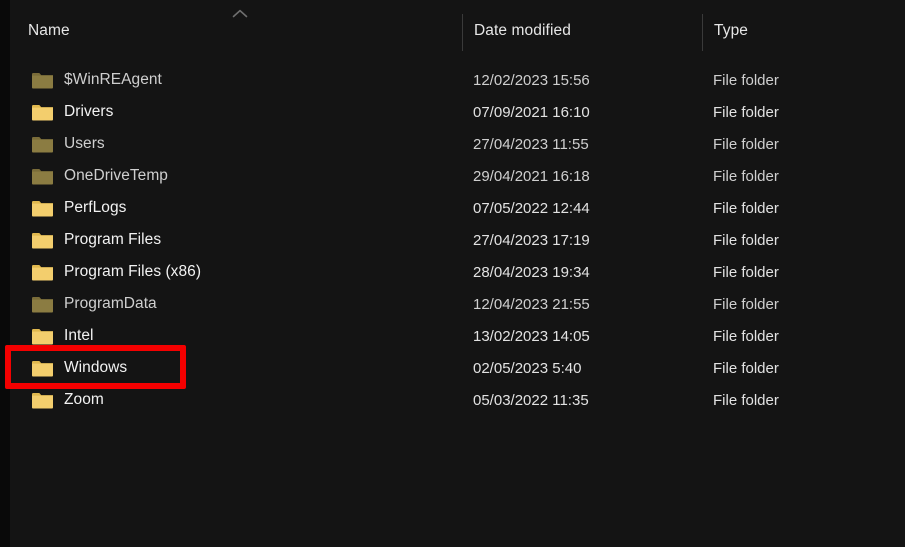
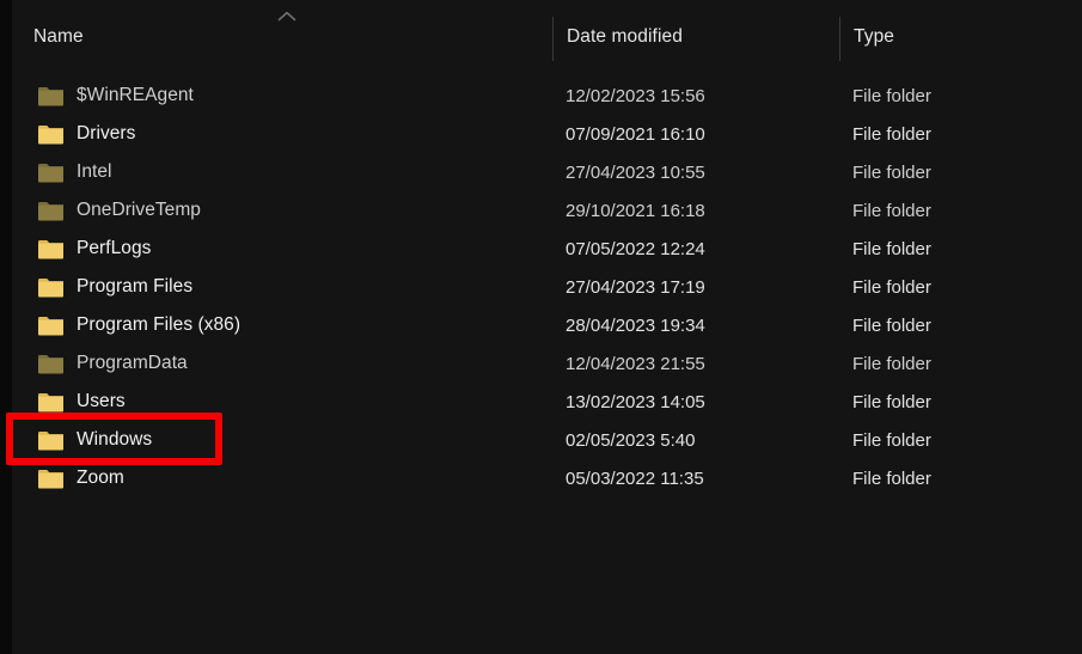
  Name
  Date modified
  Type
  $WinREAgent
  12/02/2023 15:56
  File folder
  Drivers
  07/09/2021 16:10
  File folder
- Users
+ Intel
- 27/04/2023 11:55
+ 27/04/2023 10:55
  File folder
  OneDriveTemp
- 29/04/2021 16:18
+ 29/10/2021 16:18
  File folder
  PerfLogs
- 07/05/2022 12:44
+ 07/05/2022 12:24
  File folder
  Program Files
  27/04/2023 17:19
  File folder
  Program Files (x86)
  28/04/2023 19:34
  File folder
  ProgramData
  12/04/2023 21:55
  File folder
- Intel
+ Users
  13/02/2023 14:05
  File folder
  Windows
  02/05/2023 5:40
  File folder
  Zoom
  05/03/2022 11:35
  File folder
